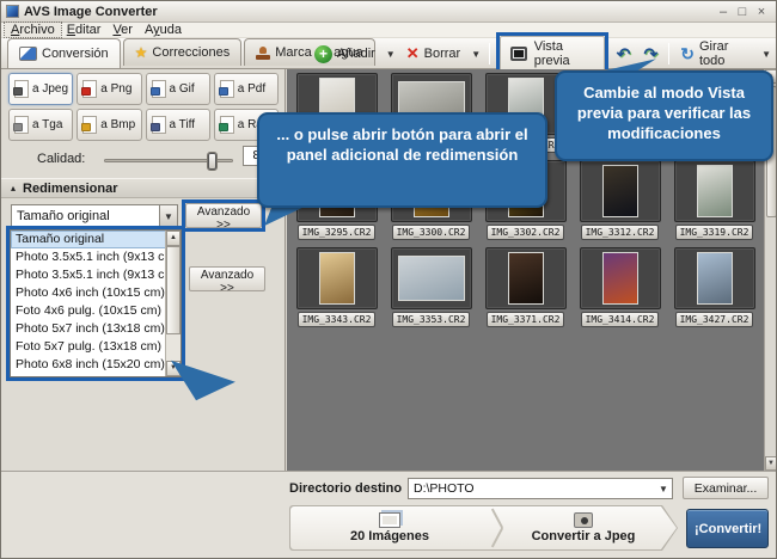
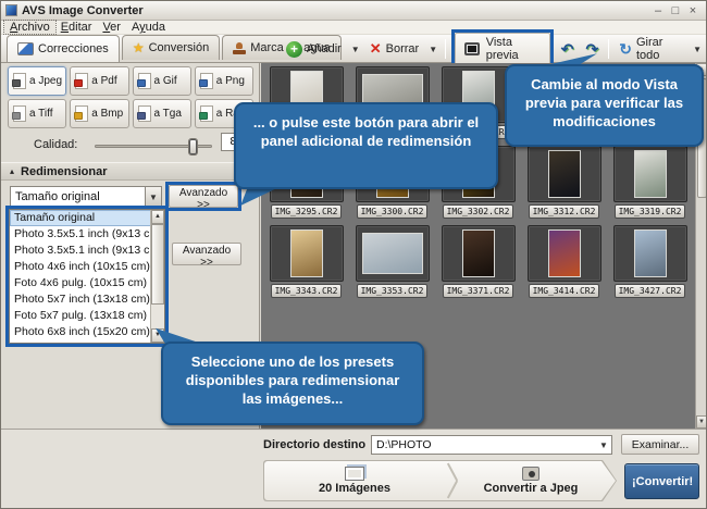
  AVS Image Converter
  –
  □
  ×
  Archivo
  Editar
  Ver
  Ayuda
- Conversión
+ Correcciones
  ★
- Correcciones
+ Conversión
  Marca agua
  +
  Añadir
  ▼
  ✕
  Borrar
  ▼
  Vista previa
  ↶
  ↷
  ↻
  Girar todo
  ▼
  a Jpeg
- a Png
+ a Pdf
  a Gif
- a Pdf
+ a Png
- a Tga
+ a Tiff
  a Bmp
- a Tiff
+ a Tga
  Calidad:
  ▴
  Redimensionar
  Tamaño original
  ▼
  Avanzado >>
  Avanzado >>
  Tamaño original
  Photo 3.5x5.1 inch (9x13 c
  Photo 3.5x5.1 inch (9x13 c
  Photo 4x6 inch (10x15 cm)
  Foto 4x6 pulg. (10x15 cm)
  Photo 5x7 inch (13x18 cm)
  Foto 5x7 pulg. (13x18 cm)
  Photo 6x8 inch (15x20 cm)
  IMG_3295.CR2
  IMG_3300.CR2
  IMG_3302.CR2
  IMG_3312.CR2
  IMG_3319.CR2
  IMG_3343.CR2
  IMG_3353.CR2
  IMG_3371.CR2
  IMG_3414.CR2
  IMG_3427.CR2
  Directorio destino
  D:\PHOTO
  ▼
  Examinar...
  20 Imágenes
  Convertir a Jpeg
  ¡Convertir!
- ... o pulse abrir botón para abrir el panel adicional de redimensión
+ ... o pulse este botón para abrir el panel adicional de redimensión
  Cambie al modo Vista previa para verificar las modificaciones
+ Seleccione uno de los presets disponibles para redimensionar las imágenes...
